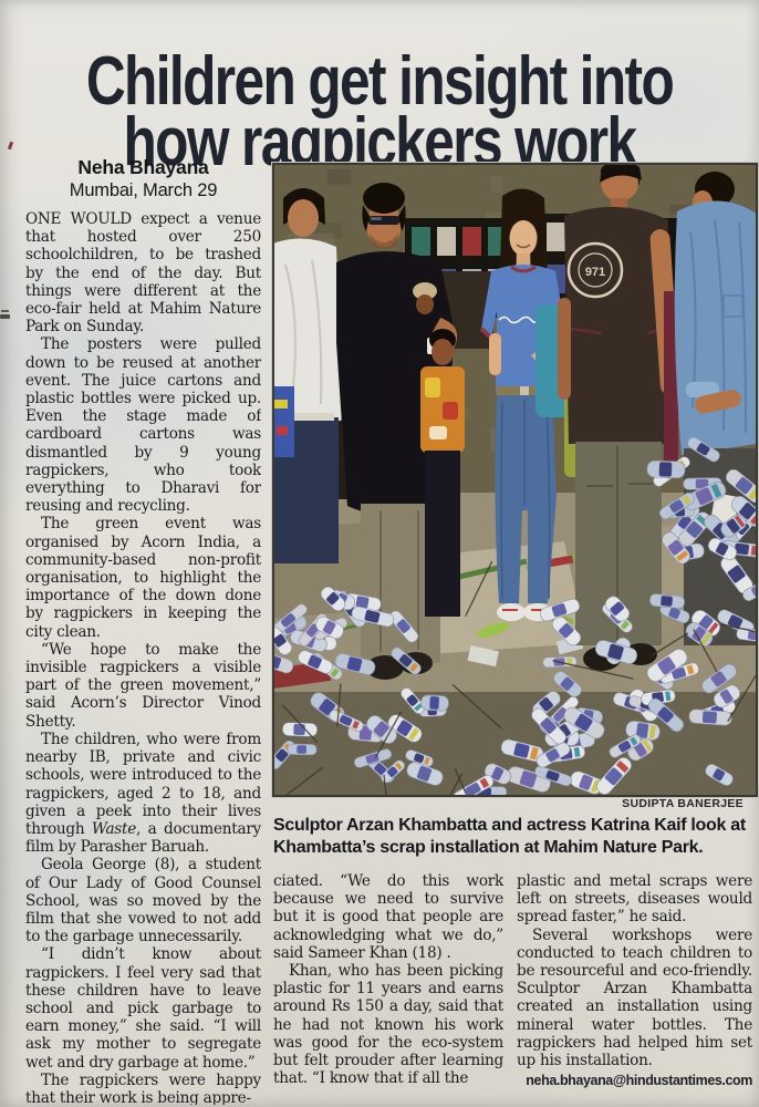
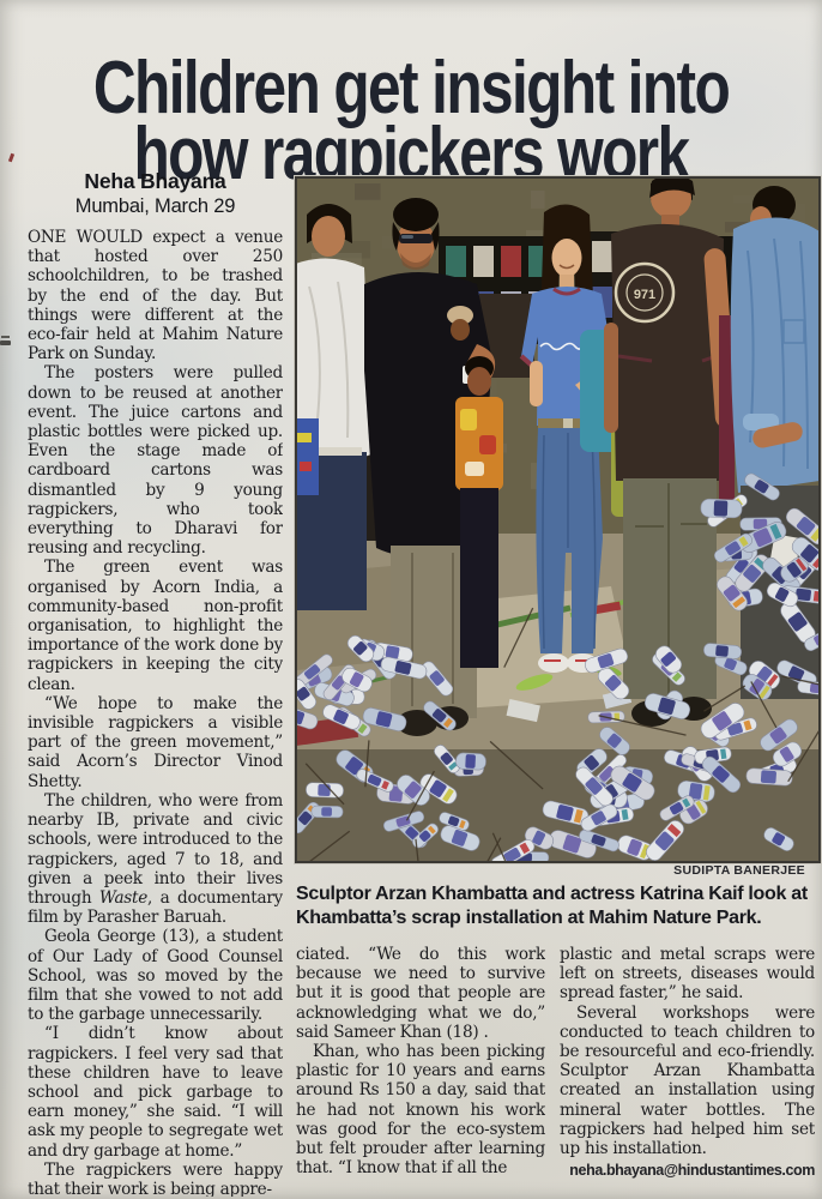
  Children get insight into
  how ragpickers work
  Neha Bhayana
  Mumbai, March 29
  ONE WOULD expect a venue that hosted over 250 schoolchildren, to be trashed by the end of the day. But things were different at the eco-fair held at Mahim Nature Park on Sunday.
  The posters were pulled down to be reused at another event. The juice cartons and plastic bottles were picked up. Even the stage made of cardboard cartons was dismantled by 9 young ragpickers, who took everything to Dharavi for reusing and recycling.
- The green event was organised by Acorn India, a community-based non-profit organisation, to highlight the importance of the down done by ragpickers in keeping the city clean.
+ The green event was organised by Acorn India, a community-based non-profit organisation, to highlight the importance of the work done by ragpickers in keeping the city clean.
  “We hope to make the invisible ragpickers a visible part of the green movement,” said Acorn’s Director Vinod Shetty.
- The children, who were from nearby IB, private and civic schools, were introduced to the ragpickers, aged 2 to 18, and given a peek into their lives through Waste, a documentary film by Parasher Baruah.
+ The children, who were from nearby IB, private and civic schools, were introduced to the ragpickers, aged 7 to 18, and given a peek into their lives through Waste, a documentary film by Parasher Baruah.
- Geola George (8), a student of Our Lady of Good Counsel School, was so moved by the film that she vowed to not add to the garbage unnecessarily.
+ Geola George (13), a student of Our Lady of Good Counsel School, was so moved by the film that she vowed to not add to the garbage unnecessarily.
- “I didn’t know about ragpickers. I feel very sad that these children have to leave school and pick garbage to earn money,” she said. “I will ask my mother to segregate wet and dry garbage at home.”
+ “I didn’t know about ragpickers. I feel very sad that these children have to leave school and pick garbage to earn money,” she said. “I will ask my people to segregate wet and dry garbage at home.”
  The ragpickers were happy that their work is being appre-
  971
  SUDIPTA BANERJEE
  Sculptor Arzan Khambatta and actress Katrina Kaif look at Khambatta’s scrap installation at Mahim Nature Park.
  ciated. “We do this work because we need to survive but it is good that people are acknowledging what we do,” said Sameer Khan (18) .
- Khan, who has been picking plastic for 11 years and earns around Rs 150 a day, said that he had not known his work was good for the eco-system but felt prouder after learning that. “I know that if all the
+ Khan, who has been picking plastic for 10 years and earns around Rs 150 a day, said that he had not known his work was good for the eco-system but felt prouder after learning that. “I know that if all the
  plastic and metal scraps were left on streets, diseases would spread faster,” he said.
  Several workshops were conducted to teach children to be resourceful and eco-friendly. Sculptor Arzan Khambatta created an installation using mineral water bottles. The ragpickers had helped him set up his installation.
  neha.bhayana@hindustantimes.com
